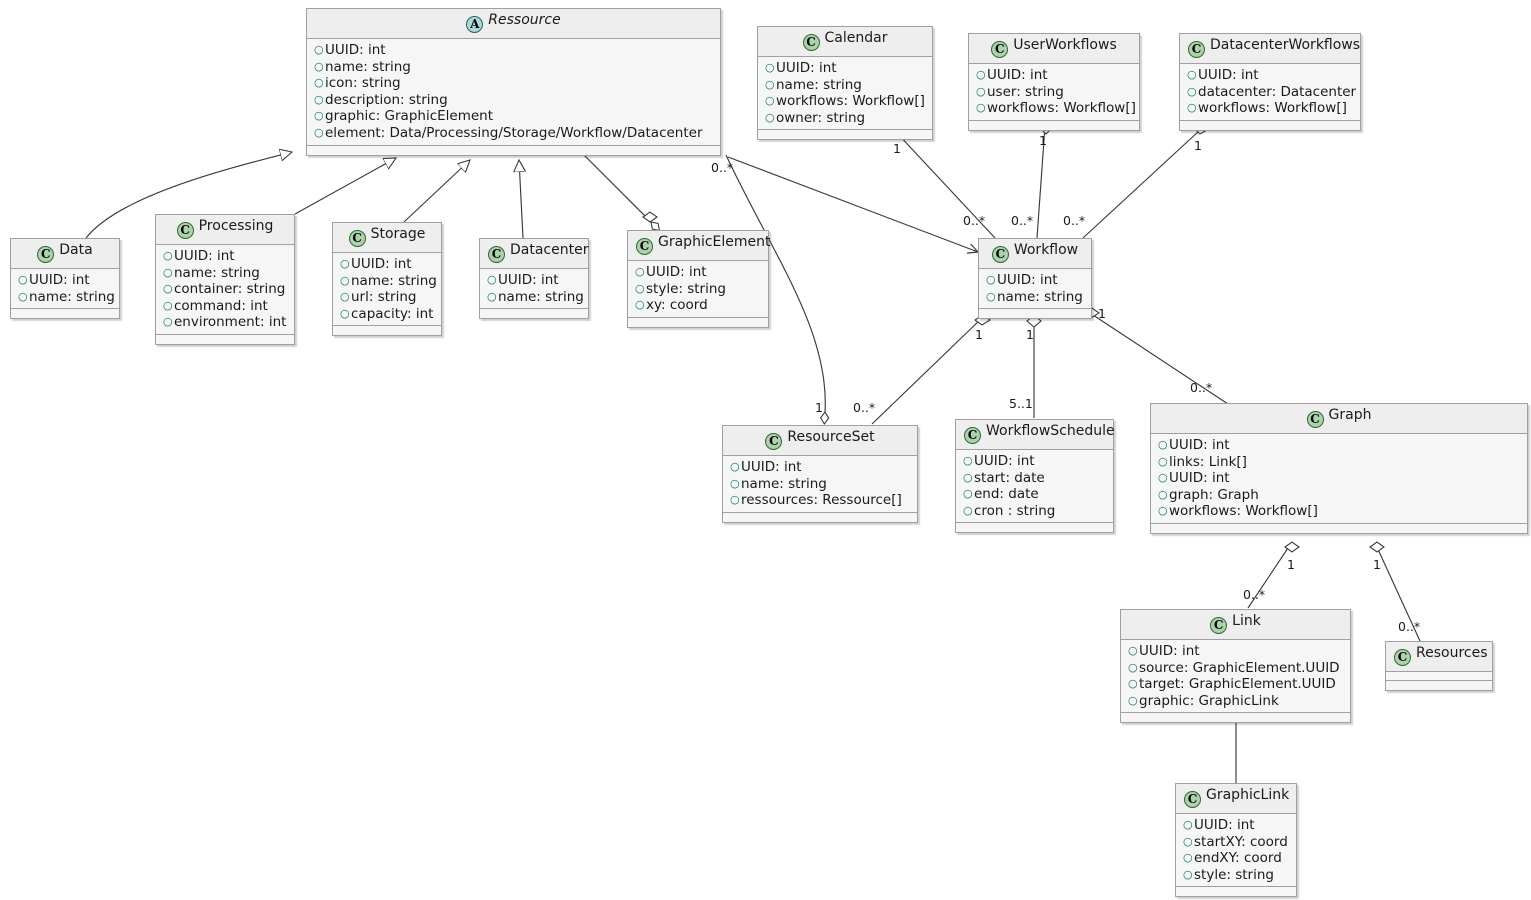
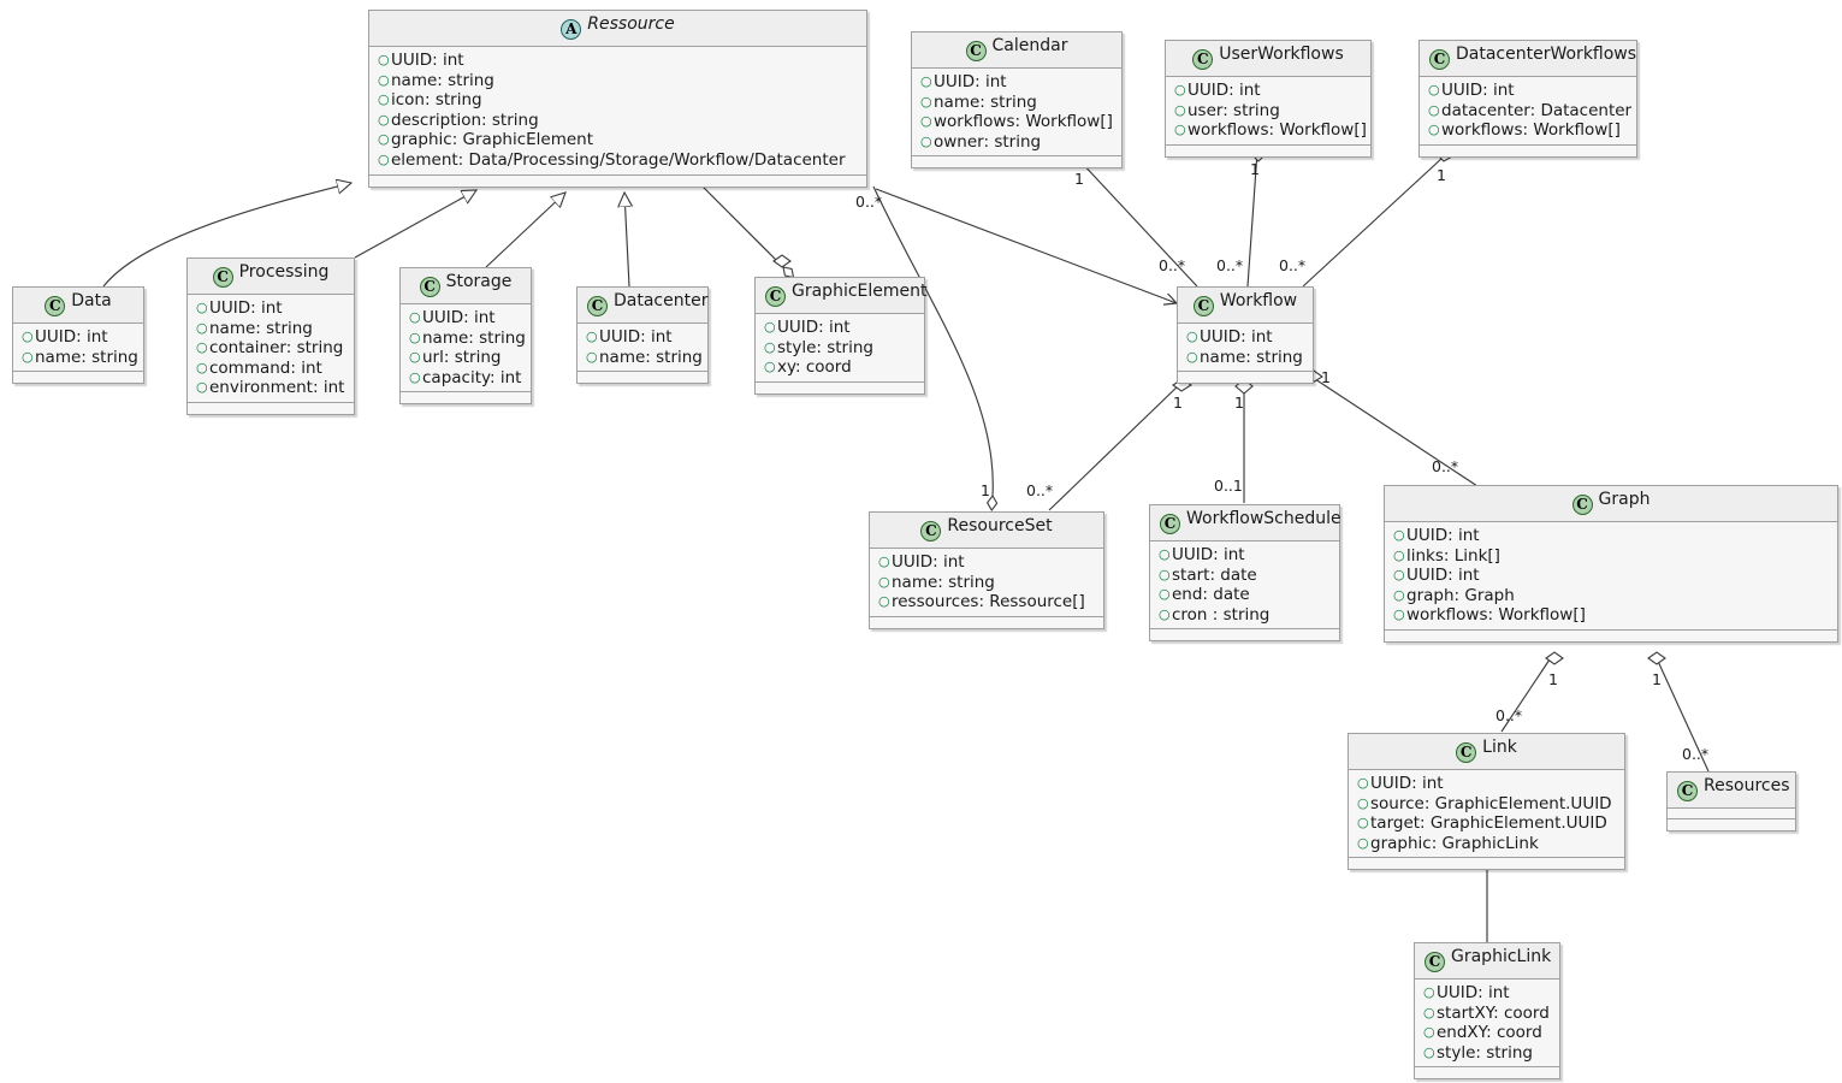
  A Ressource
  ○UUID: int
  ○name: string
  ○icon: string
  ○description: string
  ○graphic: GraphicElement
  ○element: Data/Processing/Storage/Workflow/Datacenter
  C Calendar
  ○UUID: int
  ○name: string
  ○workflows: Workflow[]
  ○owner: string
  C UserWorkflows
  ○UUID: int
  ○user: string
  ○workflows: Workflow[]
  C DatacenterWorkflows
  ○UUID: int
  ○datacenter: Datacenter
  ○workflows: Workflow[]
  C Data
  ○UUID: int
  ○name: string
  C Processing
  ○UUID: int
  ○name: string
  ○container: string
  ○command: int
  ○environment: int
  C Storage
  ○UUID: int
  ○name: string
  ○url: string
  ○capacity: int
  C Datacenter
  ○UUID: int
  ○name: string
  C GraphicElement
  ○UUID: int
  ○style: string
  ○xy: coord
  C Workflow
  ○UUID: int
  ○name: string
  C ResourceSet
  ○UUID: int
  ○name: string
  ○ressources: Ressource[]
  C WorkflowSchedule
  ○UUID: int
  ○start: date
  ○end: date
  ○cron : string
  C Graph
  ○UUID: int
  ○links: Link[]
  ○UUID: int
  ○graph: Graph
  ○workflows: Workflow[]
  C Link
  ○UUID: int
  ○source: GraphicElement.UUID
  ○target: GraphicElement.UUID
  ○graphic: GraphicLink
  C Resources
  C GraphicLink
  ○UUID: int
  ○startXY: coord
  ○endXY: coord
  ○style: string
  1
  1
  1
  0..*
  0..*
  0..*
  0..*
  1
  0..*
  1
  1
- 5..1
+ 0..1
  1
  0..*
  1
  0..*
  1
  0..*
